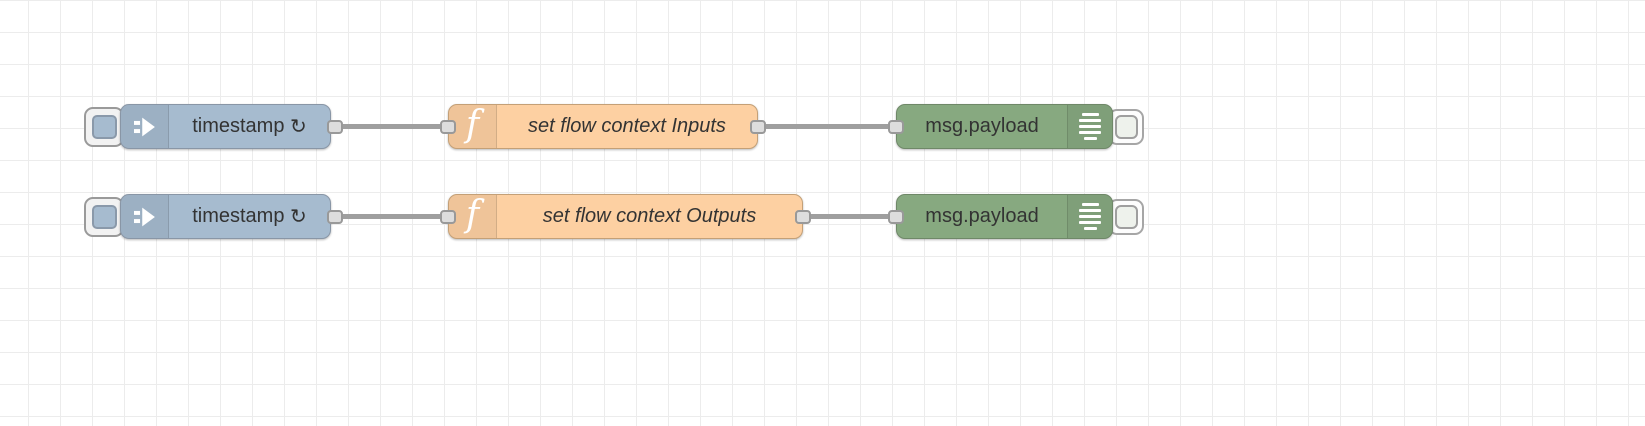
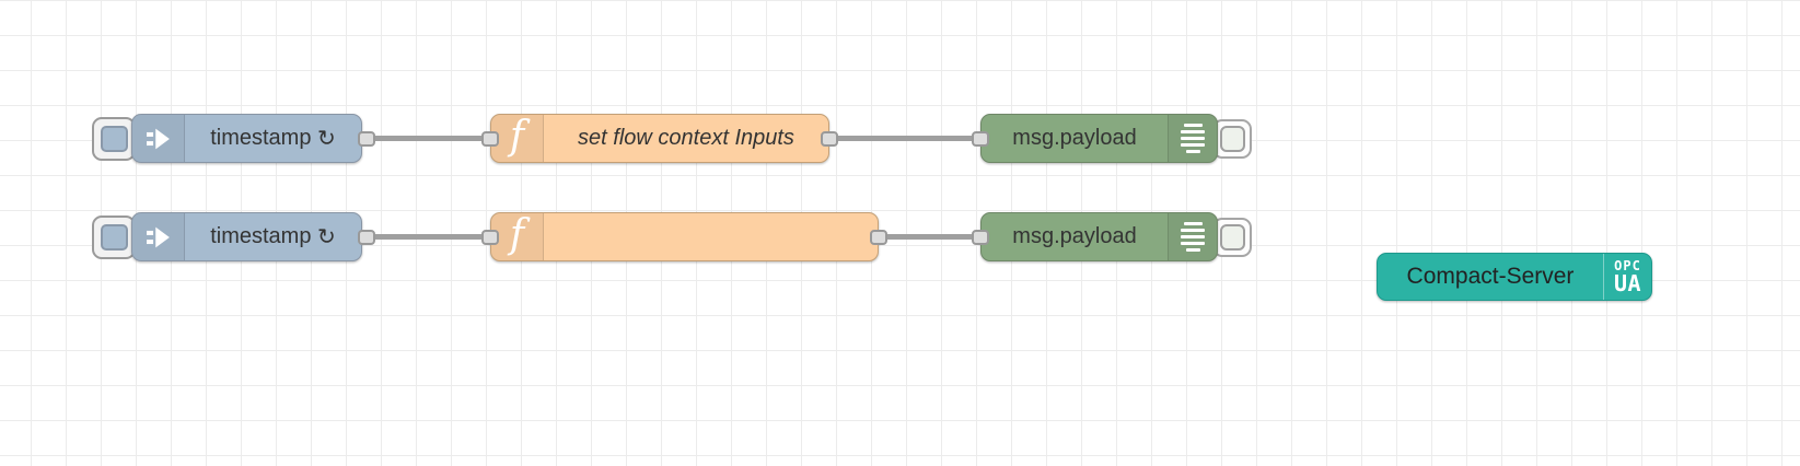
  timestamp
  ↻
  f
  set flow context Inputs
  msg.payload
  timestamp
  ↻
  f
- set flow context Outputs
  msg.payload
+ Compact-Server
+ OPC
+ UA
